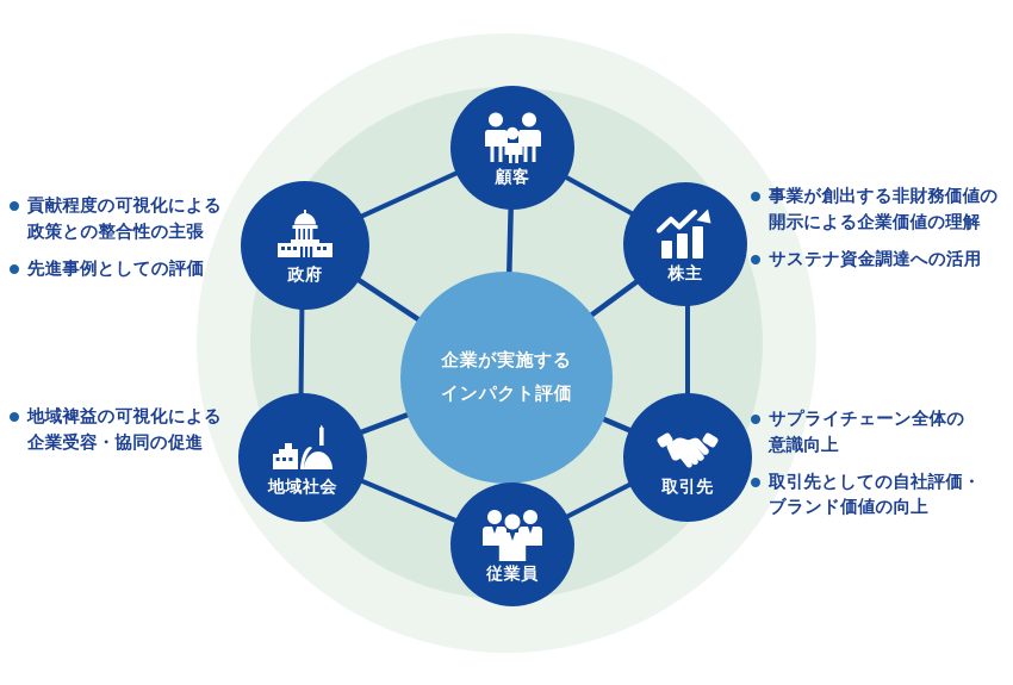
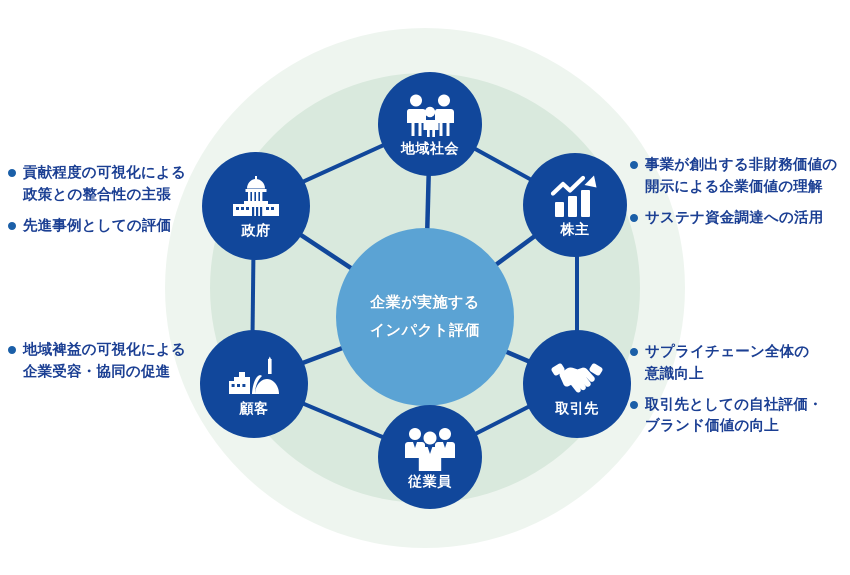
  企業が実施する
  インパクト評価
- 顧客
+ 地域社会
  株主
  取引先
  従業員
- 地域社会
+ 顧客
  政府
  貢献程度の可視化による
  政策との整合性の主張
  先進事例としての評価
  事業が創出する非財務価値の
  開示による企業価値の理解
  サステナ資金調達への活用
  地域裨益の可視化による
  企業受容・協同の促進
  サプライチェーン全体の
  意識向上
  取引先としての自社評価・
  ブランド価値の向上
